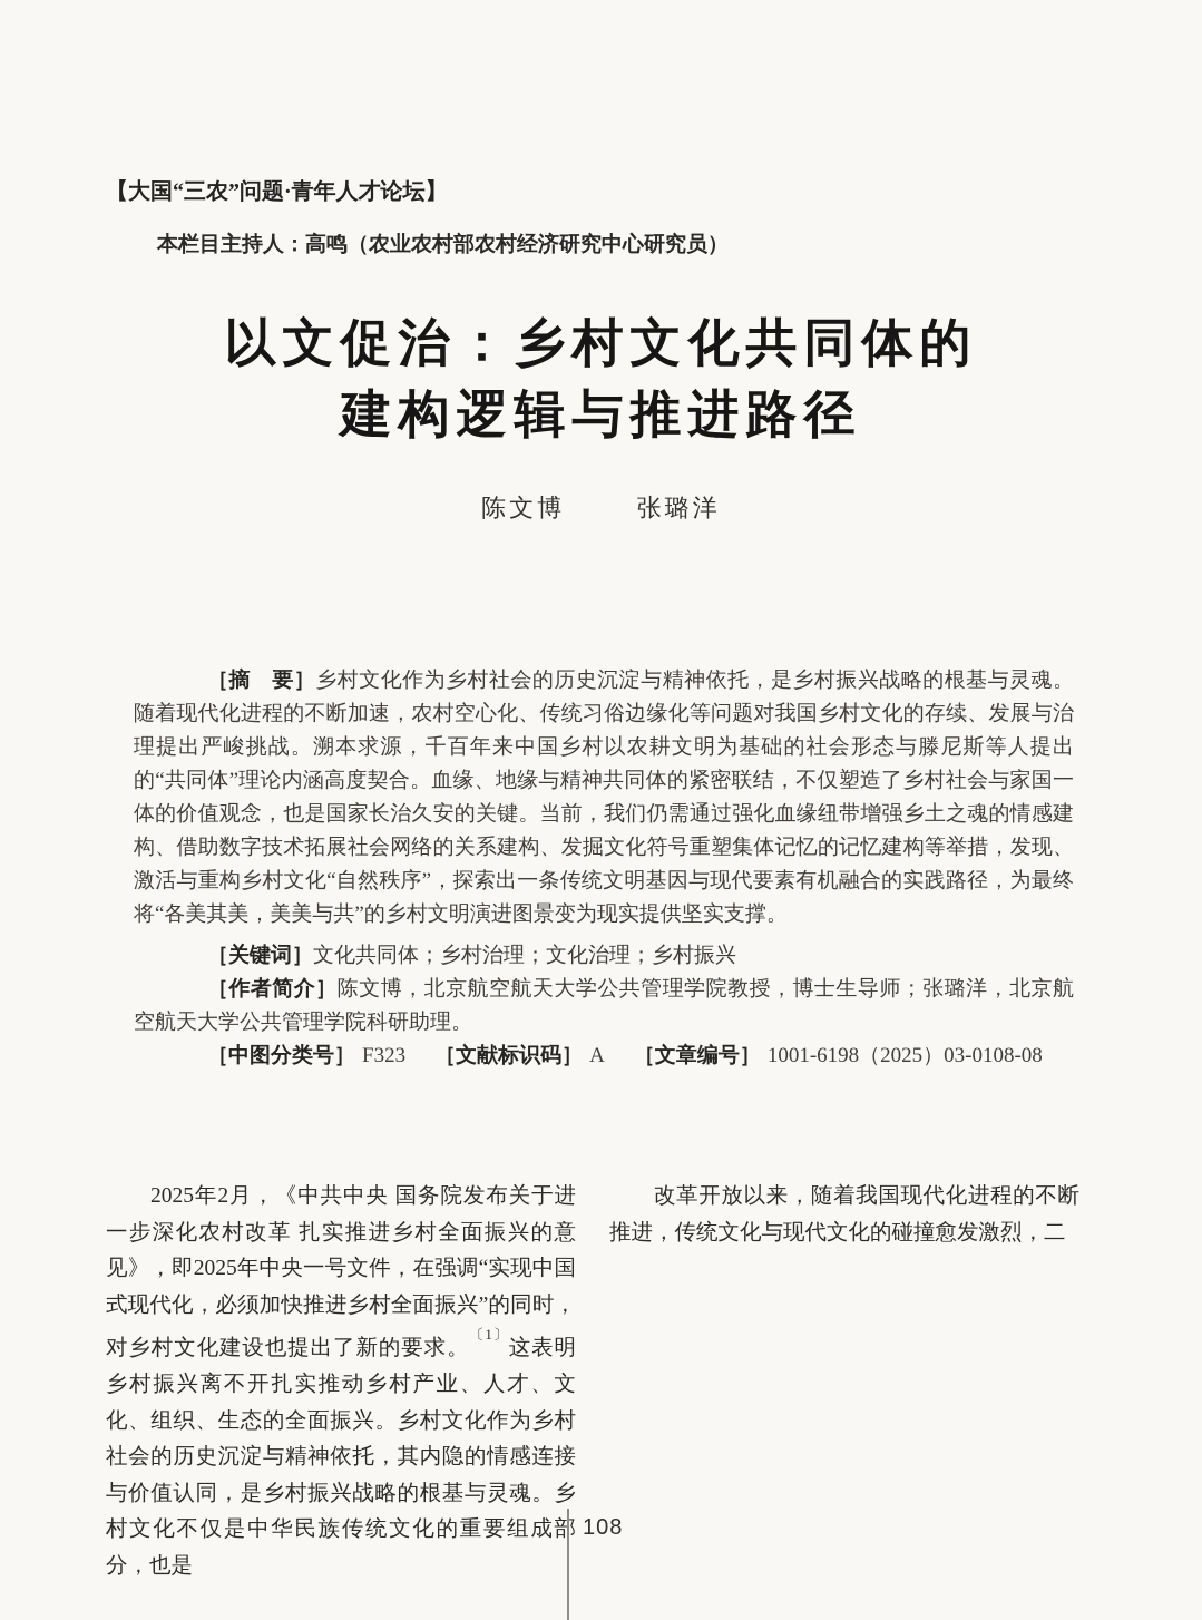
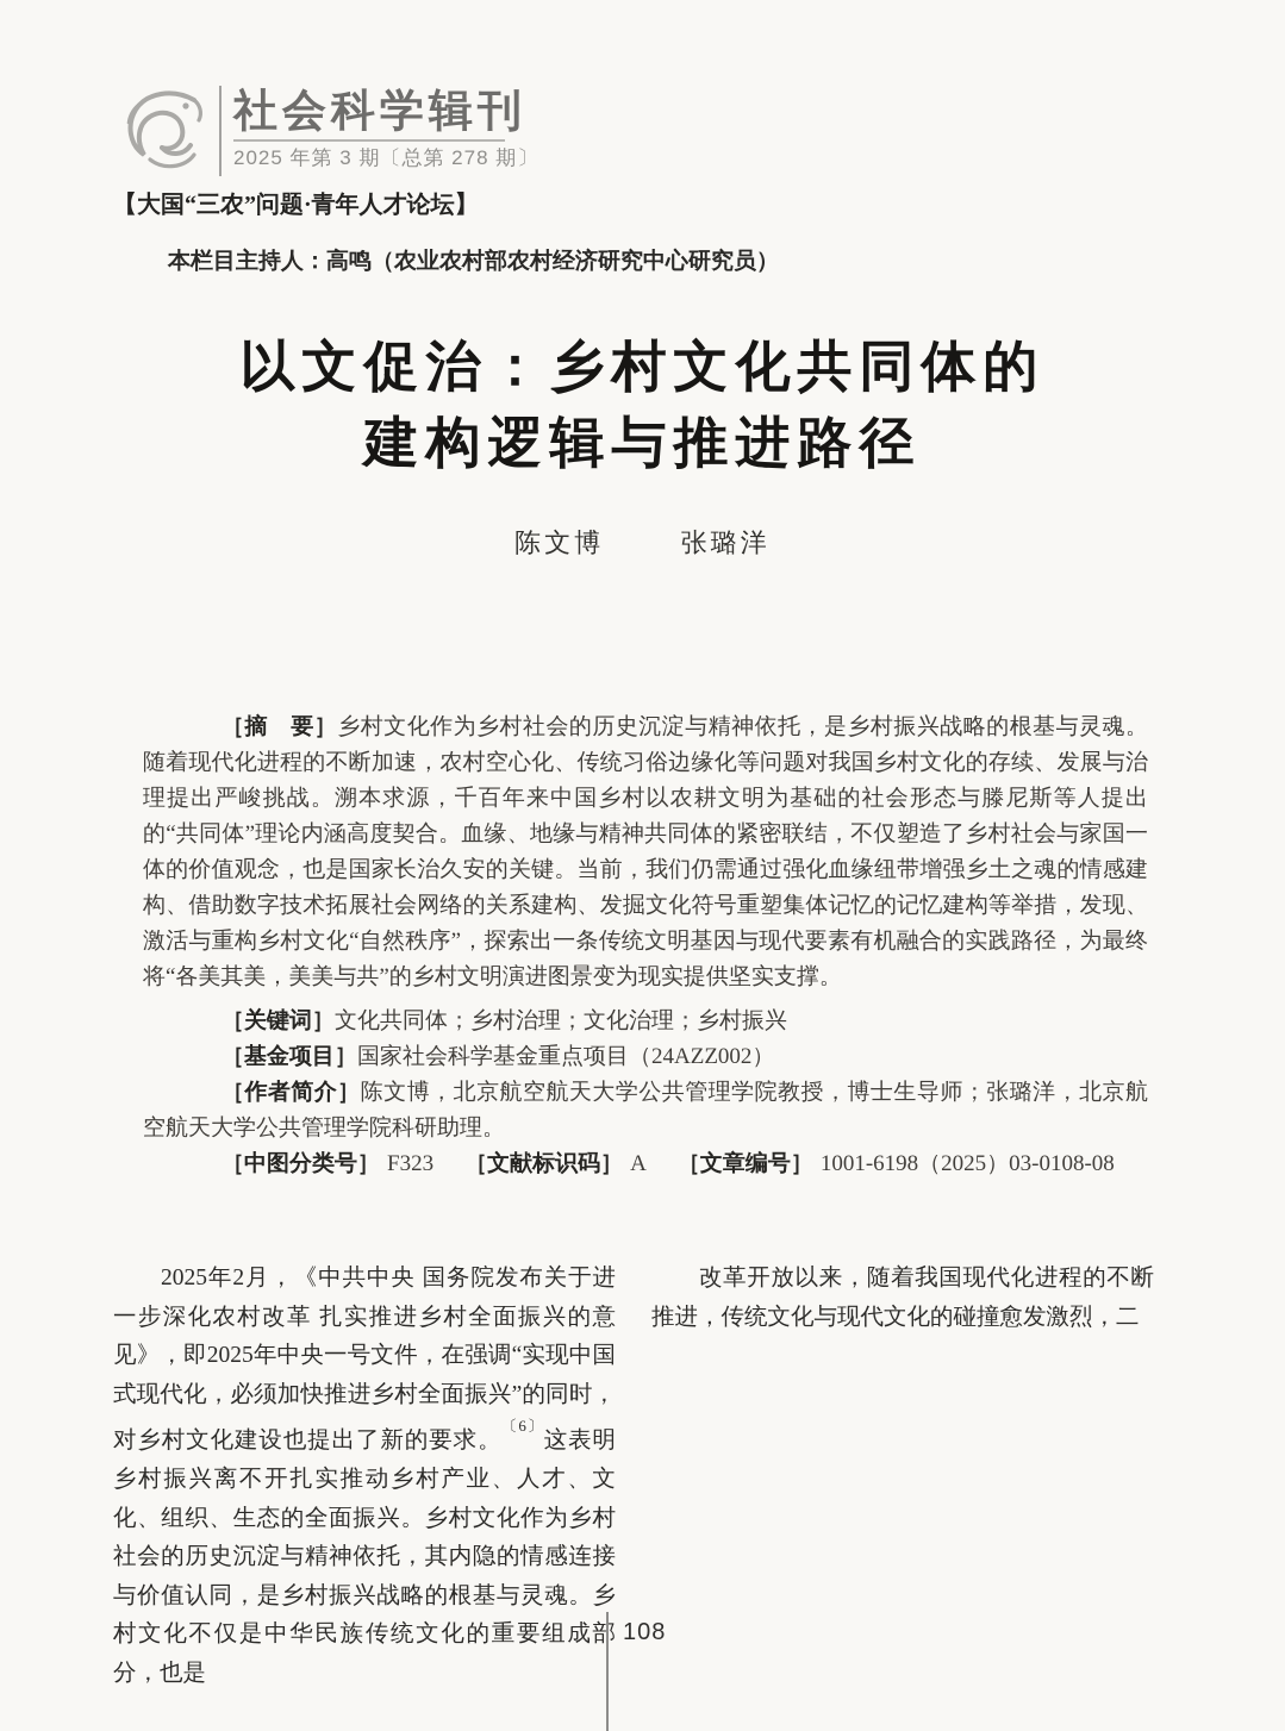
+ 社会科学辑刊
+ 2025 年第 3 期〔总第 278 期〕
  【大国“三农”问题·青年人才论坛】
  本栏目主持人：高鸣（农业农村部农村经济研究中心研究员）
  以文促治：乡村文化共同体的
  建构逻辑与推进路径
  陈文博 张璐洋
  ［摘 要］乡村文化作为乡村社会的历史沉淀与精神依托，是乡村振兴战略的根基与灵魂。随着现代化进程的不断加速，农村空心化、传统习俗边缘化等问题对我国乡村文化的存续、发展与治理提出严峻挑战。溯本求源，千百年来中国乡村以农耕文明为基础的社会形态与滕尼斯等人提出的“共同体”理论内涵高度契合。血缘、地缘与精神共同体的紧密联结，不仅塑造了乡村社会与家国一体的价值观念，也是国家长治久安的关键。当前，我们仍需通过强化血缘纽带增强乡土之魂的情感建构、借助数字技术拓展社会网络的关系建构、发掘文化符号重塑集体记忆的记忆建构等举措，发现、激活与重构乡村文化“自然秩序”，探索出一条传统文明基因与现代要素有机融合的实践路径，为最终将“各美其美，美美与共”的乡村文明演进图景变为现实提供坚实支撑。
  ［关键词］文化共同体；乡村治理；文化治理；乡村振兴
+ ［基金项目］国家社会科学基金重点项目（24AZZ002）
  ［作者简介］陈文博，北京航空航天大学公共管理学院教授，博士生导师；张璐洋，北京航空航天大学公共管理学院科研助理。
  ［中图分类号］ F323 ［文献标识码］ A ［文章编号］ 1001-6198（2025）03-0108-08
- 2025年2月，《中共中央 国务院发布关于进一步深化农村改革 扎实推进乡村全面振兴的意见》，即2025年中央一号文件，在强调“实现中国式现代化，必须加快推进乡村全面振兴”的同时，对乡村文化建设也提出了新的要求。〔1〕这表明乡村振兴离不开扎实推动乡村产业、人才、文化、组织、生态的全面振兴。乡村文化作为乡村社会的历史沉淀与精神依托，其内隐的情感连接与价值认同，是乡村振兴战略的根基与灵魂。乡村文化不仅是中华民族传统文化的重要组成部分，也是
+ 2025年2月，《中共中央 国务院发布关于进一步深化农村改革 扎实推进乡村全面振兴的意见》，即2025年中央一号文件，在强调“实现中国式现代化，必须加快推进乡村全面振兴”的同时，对乡村文化建设也提出了新的要求。〔6〕这表明乡村振兴离不开扎实推动乡村产业、人才、文化、组织、生态的全面振兴。乡村文化作为乡村社会的历史沉淀与精神依托，其内隐的情感连接与价值认同，是乡村振兴战略的根基与灵魂。乡村文化不仅是中华民族传统文化的重要组成部分，也是
  改革开放以来，随着我国现代化进程的不断推进，传统文化与现代文化的碰撞愈发激烈，二
  108
